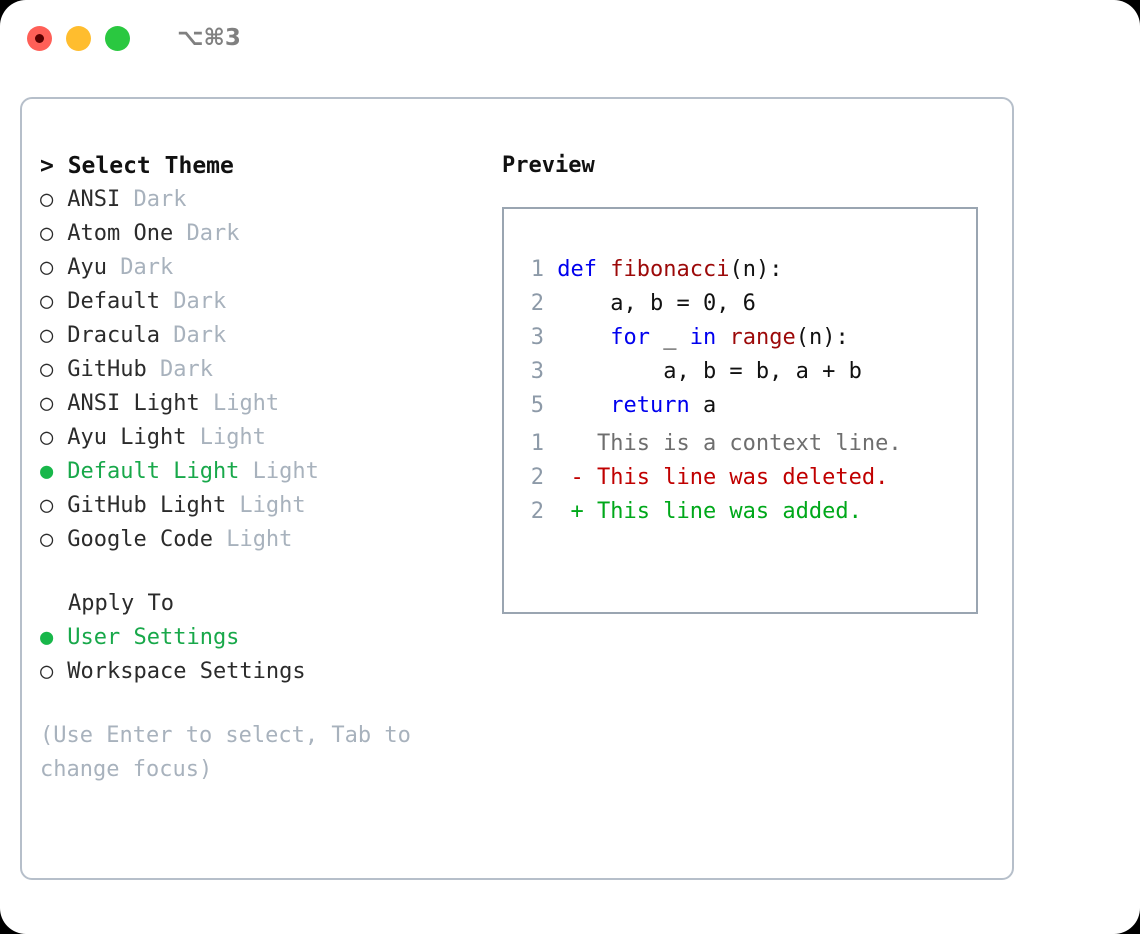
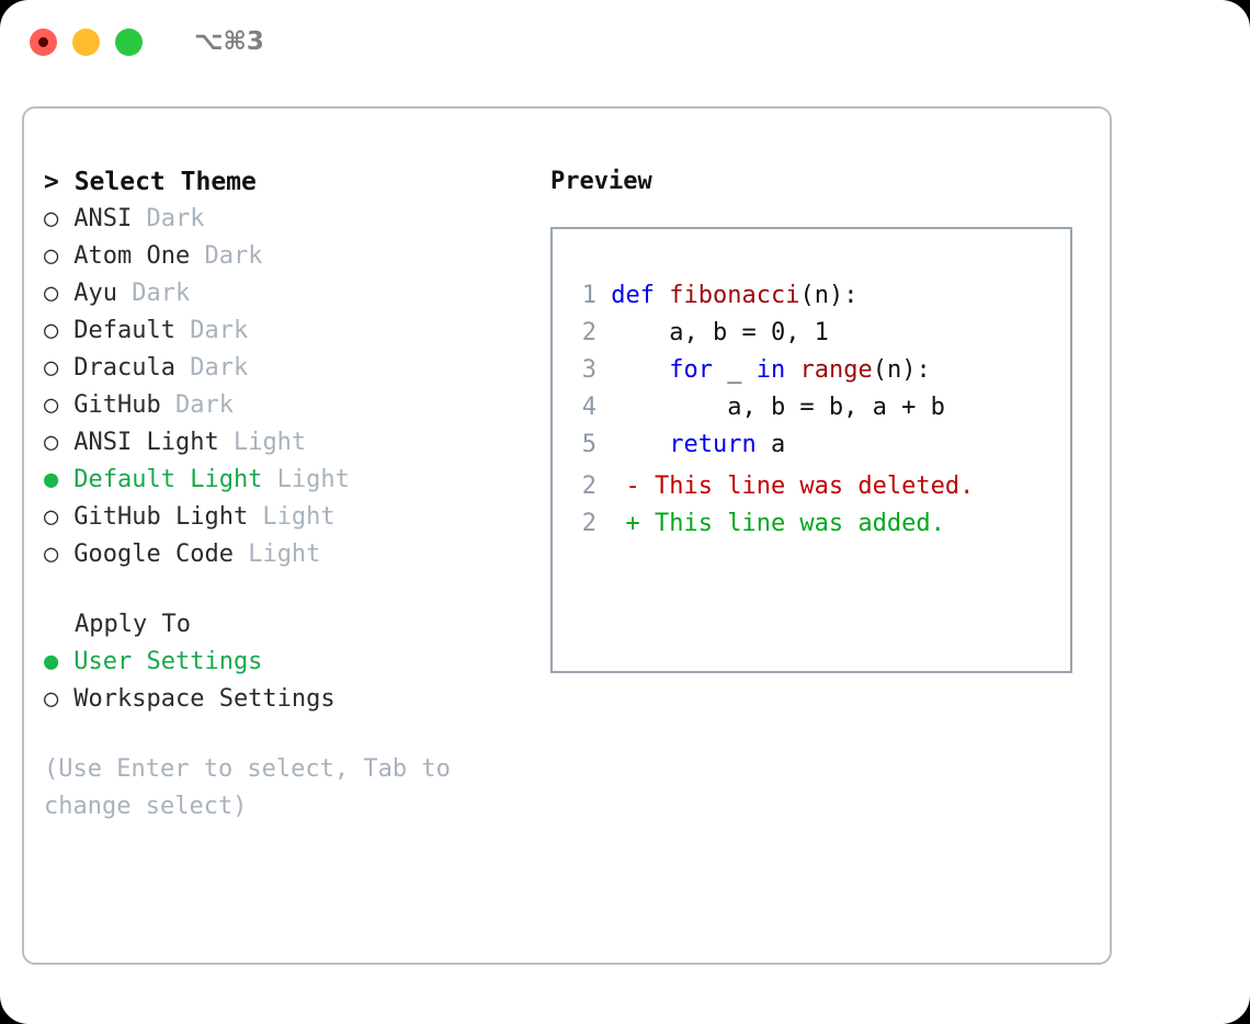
  ⌥⌘3
  > Select Theme
  ○ ANSI Dark
  ○ Atom One Dark
  ○ Ayu Dark
  ○ Default Dark
  ○ Dracula Dark
  ○ GitHub Dark
  ○ ANSI Light Light
- ○ Ayu Light Light
  ● Default Light Light
  ○ GitHub Light Light
  ○ Google Code Light
  Apply To
  ● User Settings
  ○ Workspace Settings
- (Use Enter to select, Tab to change focus)
+ (Use Enter to select, Tab to change select)
  Preview
  1 def fibonacci(n):
- 2 a, b = 0, 6
+ 2 a, b = 0, 1
  3 for _ in range(n):
- 3 a, b = b, a + b
+ 4 a, b = b, a + b
  5 return a
- 1 This is a context line.
  2 - This line was deleted.
  2 + This line was added.
